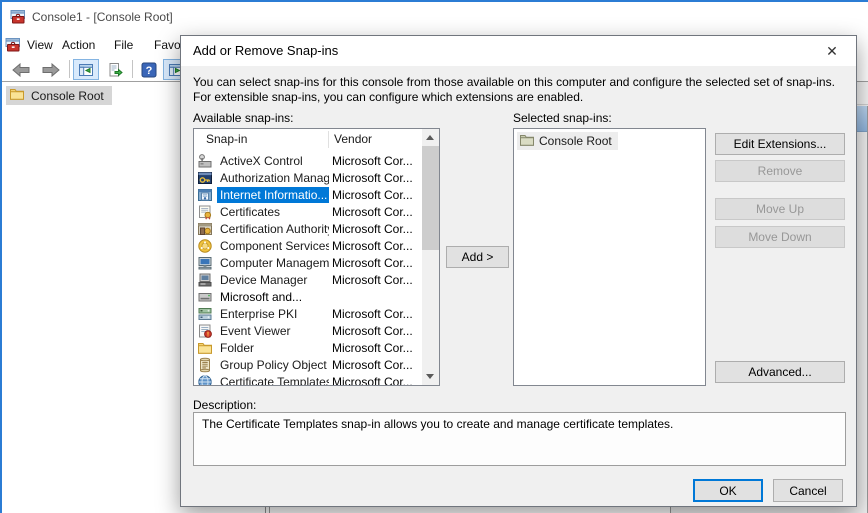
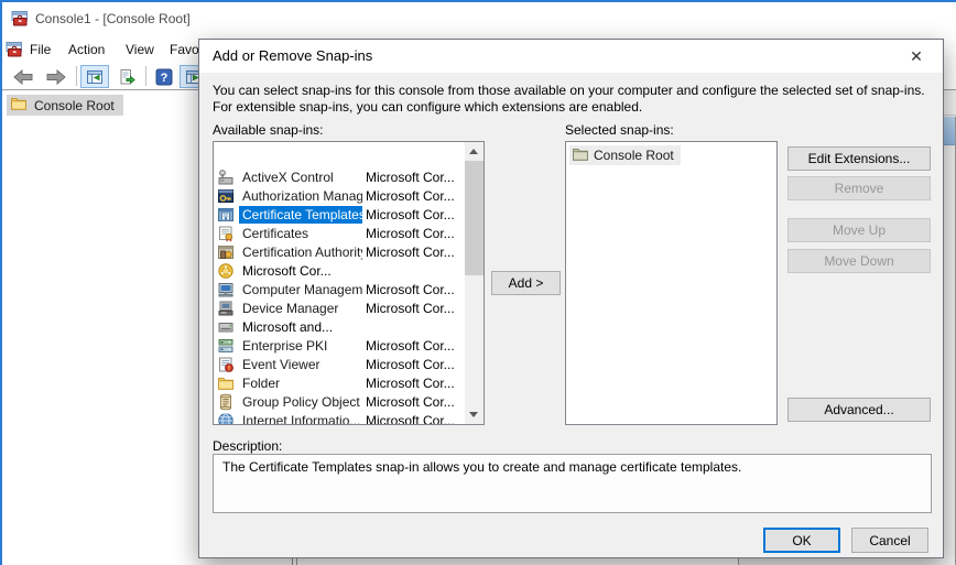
  Console1 - [Console Root]
- View
+ File
  Action
- File
+ View
  ?
  Console Root
  Add or Remove Snap-ins
  ✕
- You can select snap-ins for this console from those available on this computer and configure the selected set of snap-ins. For extensible snap-ins, you can configure which extensions are enabled.
+ You can select snap-ins for this console from those available on your computer and configure the selected set of snap-ins. For extensible snap-ins, you can configure which extensions are enabled.
  Available snap-ins:
  Selected snap-ins:
- Snap-in
- Vendor
  ActiveX Control
  Microsoft Cor...
  Authorization Manag
  Microsoft Cor...
- Internet Informatio...
+ Certificate Templates
  Microsoft Cor...
  Certificates
  Microsoft Cor...
  Certification Authorit
  Microsoft Cor...
- Component Services
  Microsoft Cor...
  Computer Managem
  Microsoft Cor...
  Device Manager
  Microsoft Cor...
  Microsoft and...
  Enterprise PKI
  Microsoft Cor...
  Event Viewer
  Microsoft Cor...
  Folder
  Microsoft Cor...
  Group Policy Object
  Microsoft Cor...
- Certificate Templates
+ Internet Informatio...
  Microsoft Cor...
  Add >
  Console Root
  Edit Extensions...
  Remove
  Move Up
  Move Down
  Advanced...
  Description:
  The Certificate Templates snap-in allows you to create and manage certificate templates.
  OK
  Cancel
